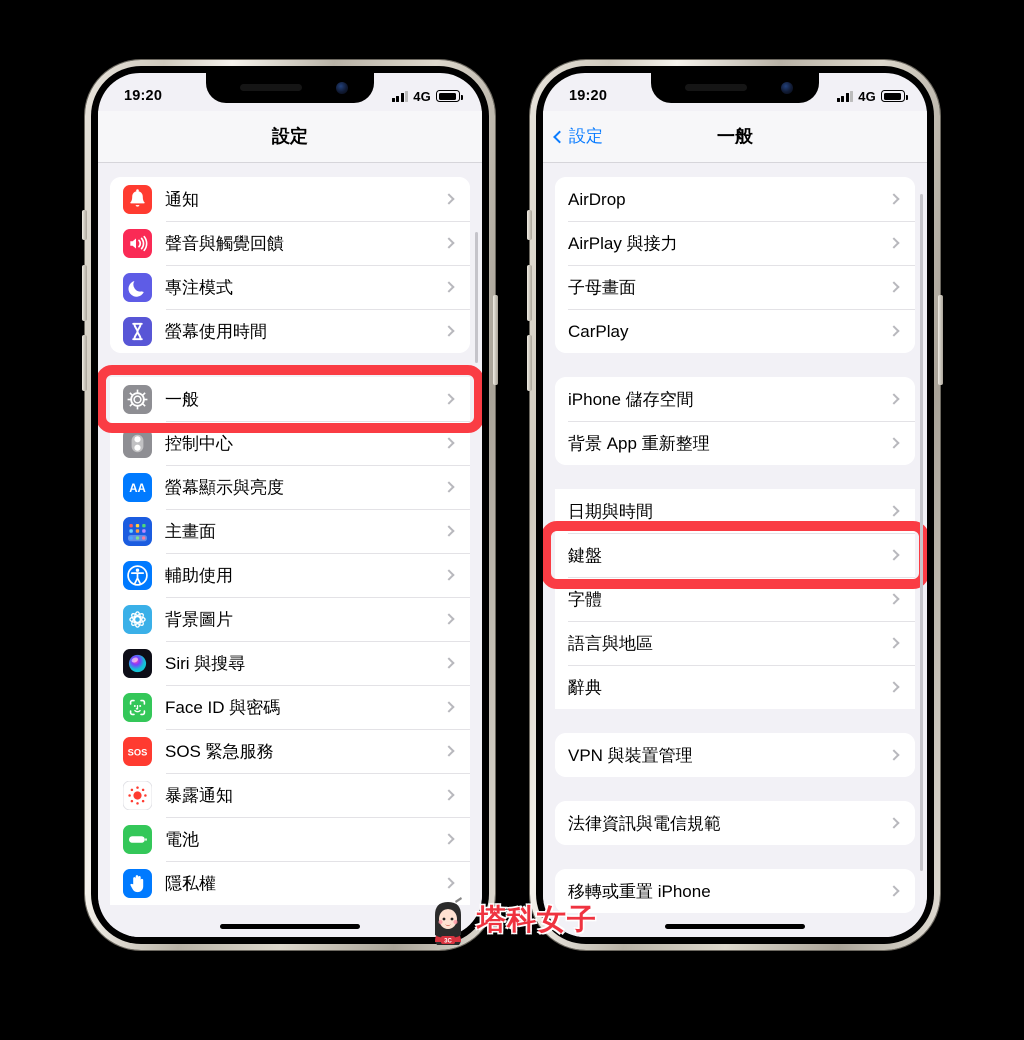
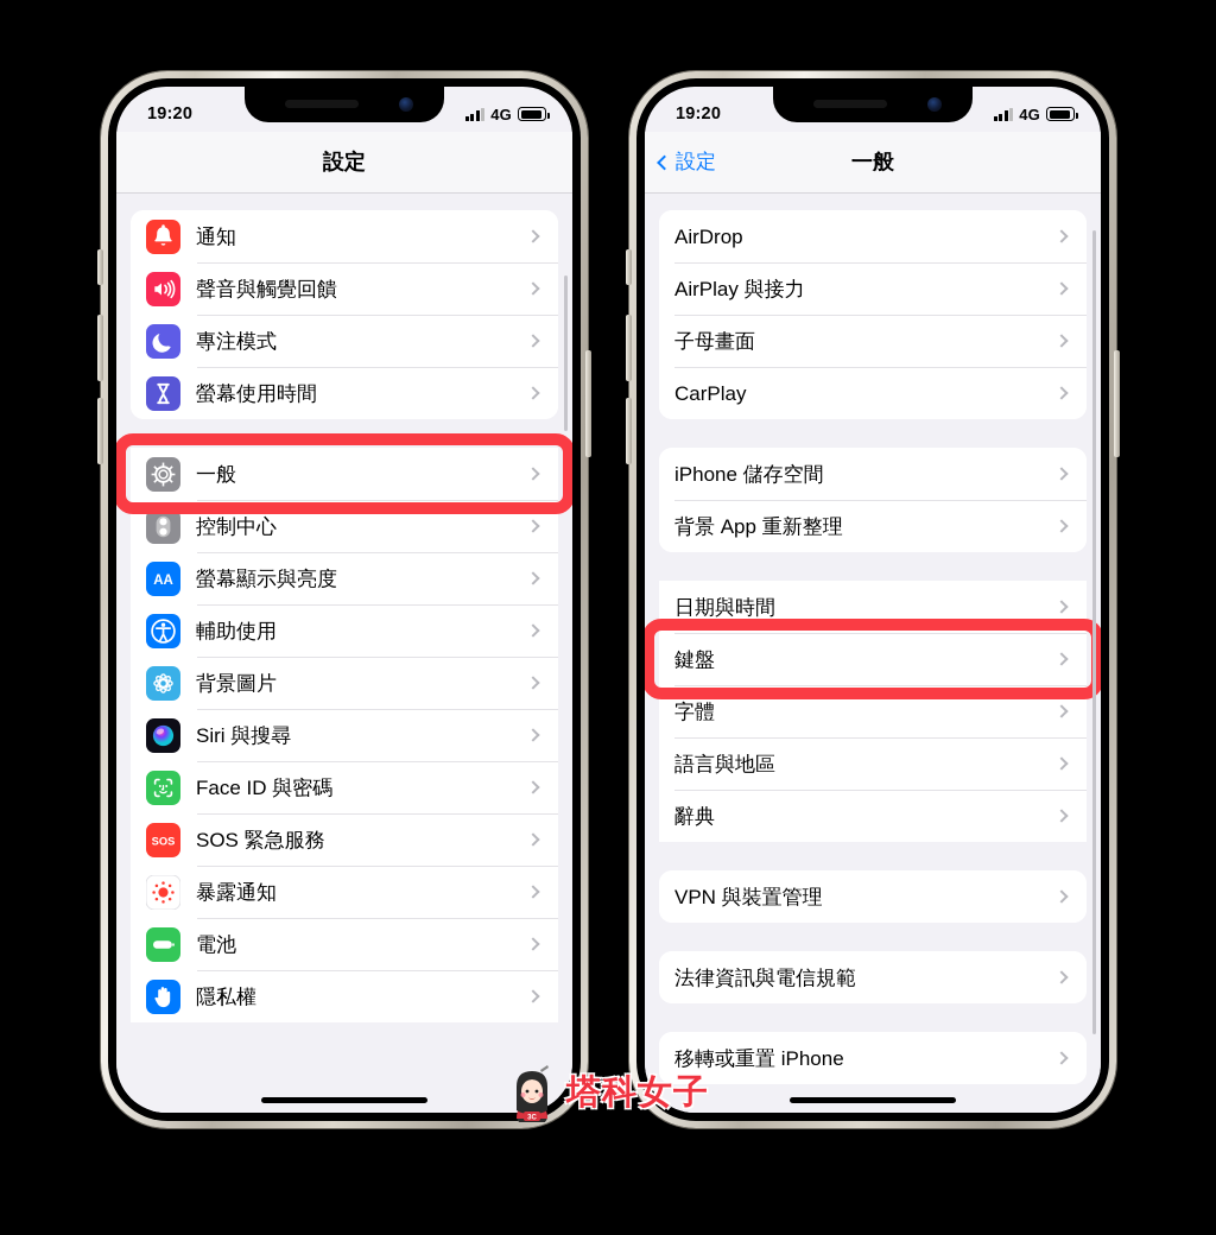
  19:20
  4G
  設定
  通知
  聲音與觸覺回饋
  專注模式
  螢幕使用時間
  一般
  控制中心
  AA
  螢幕顯示與亮度
- 主畫面
  輔助使用
  背景圖片
  Siri 與搜尋
  Face ID 與密碼
  SOS
  SOS 緊急服務
  暴露通知
  電池
  隱私權
  19:20
  4G
  設定
  一般
  AirDrop
  AirPlay 與接力
  子母畫面
  CarPlay
  iPhone 儲存空間
  背景 App 重新整理
  日期與時間
  字體
  語言與地區
  辭典
  VPN 與裝置管理
  法律資訊與電信規範
  移轉或重置 iPhone
  塔科女子
